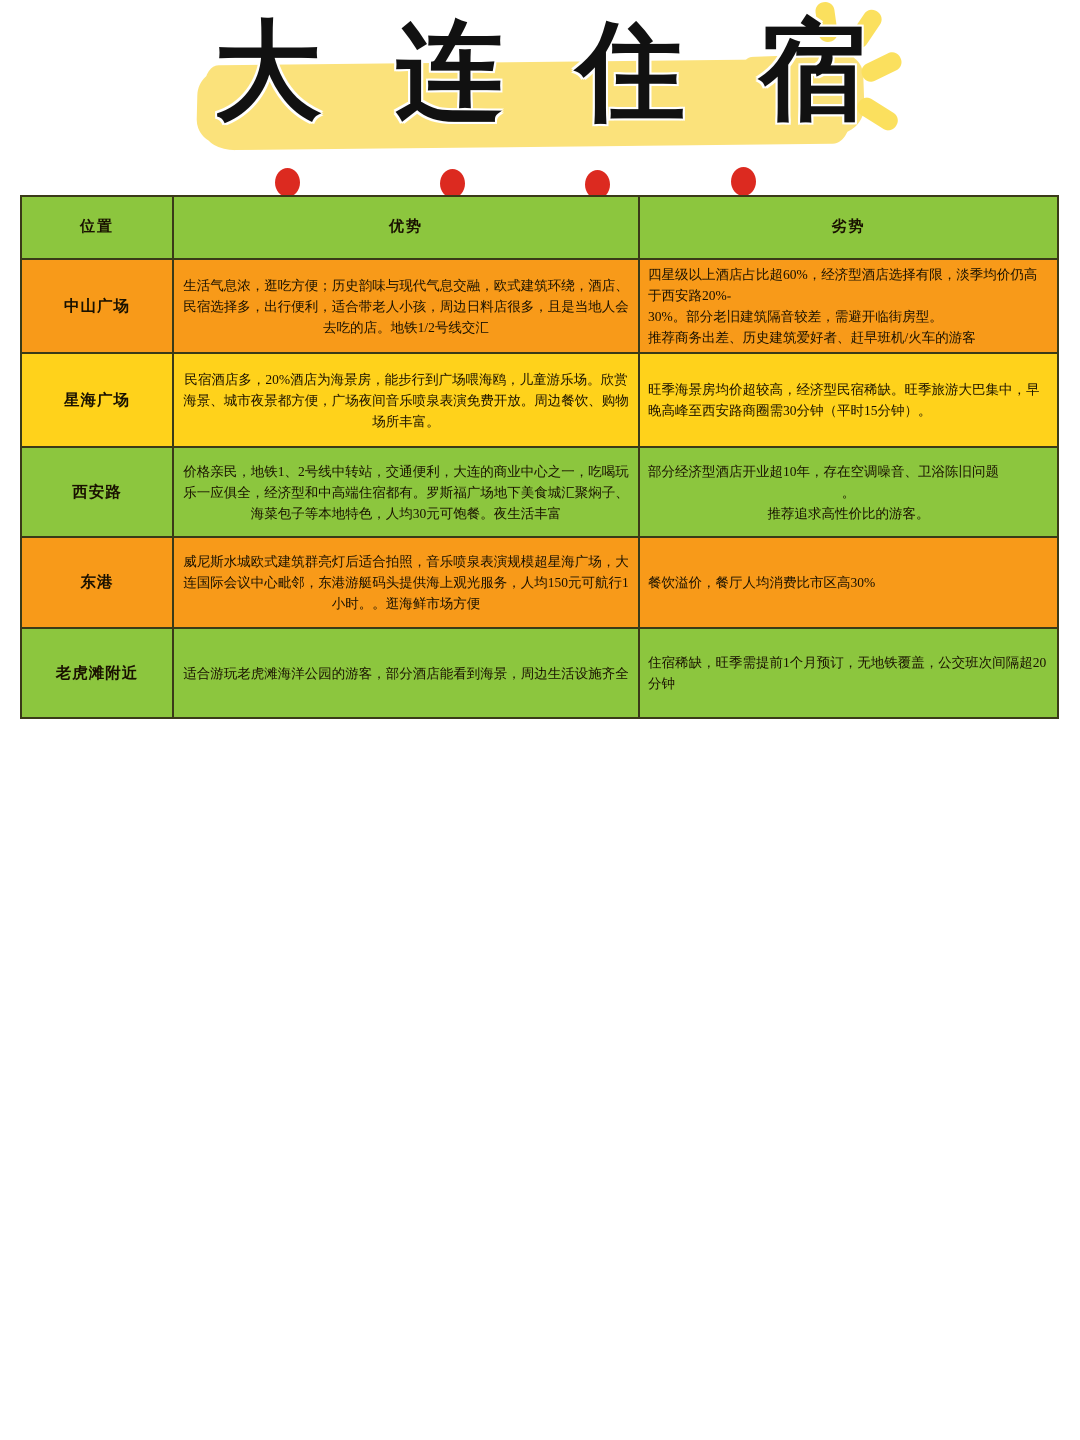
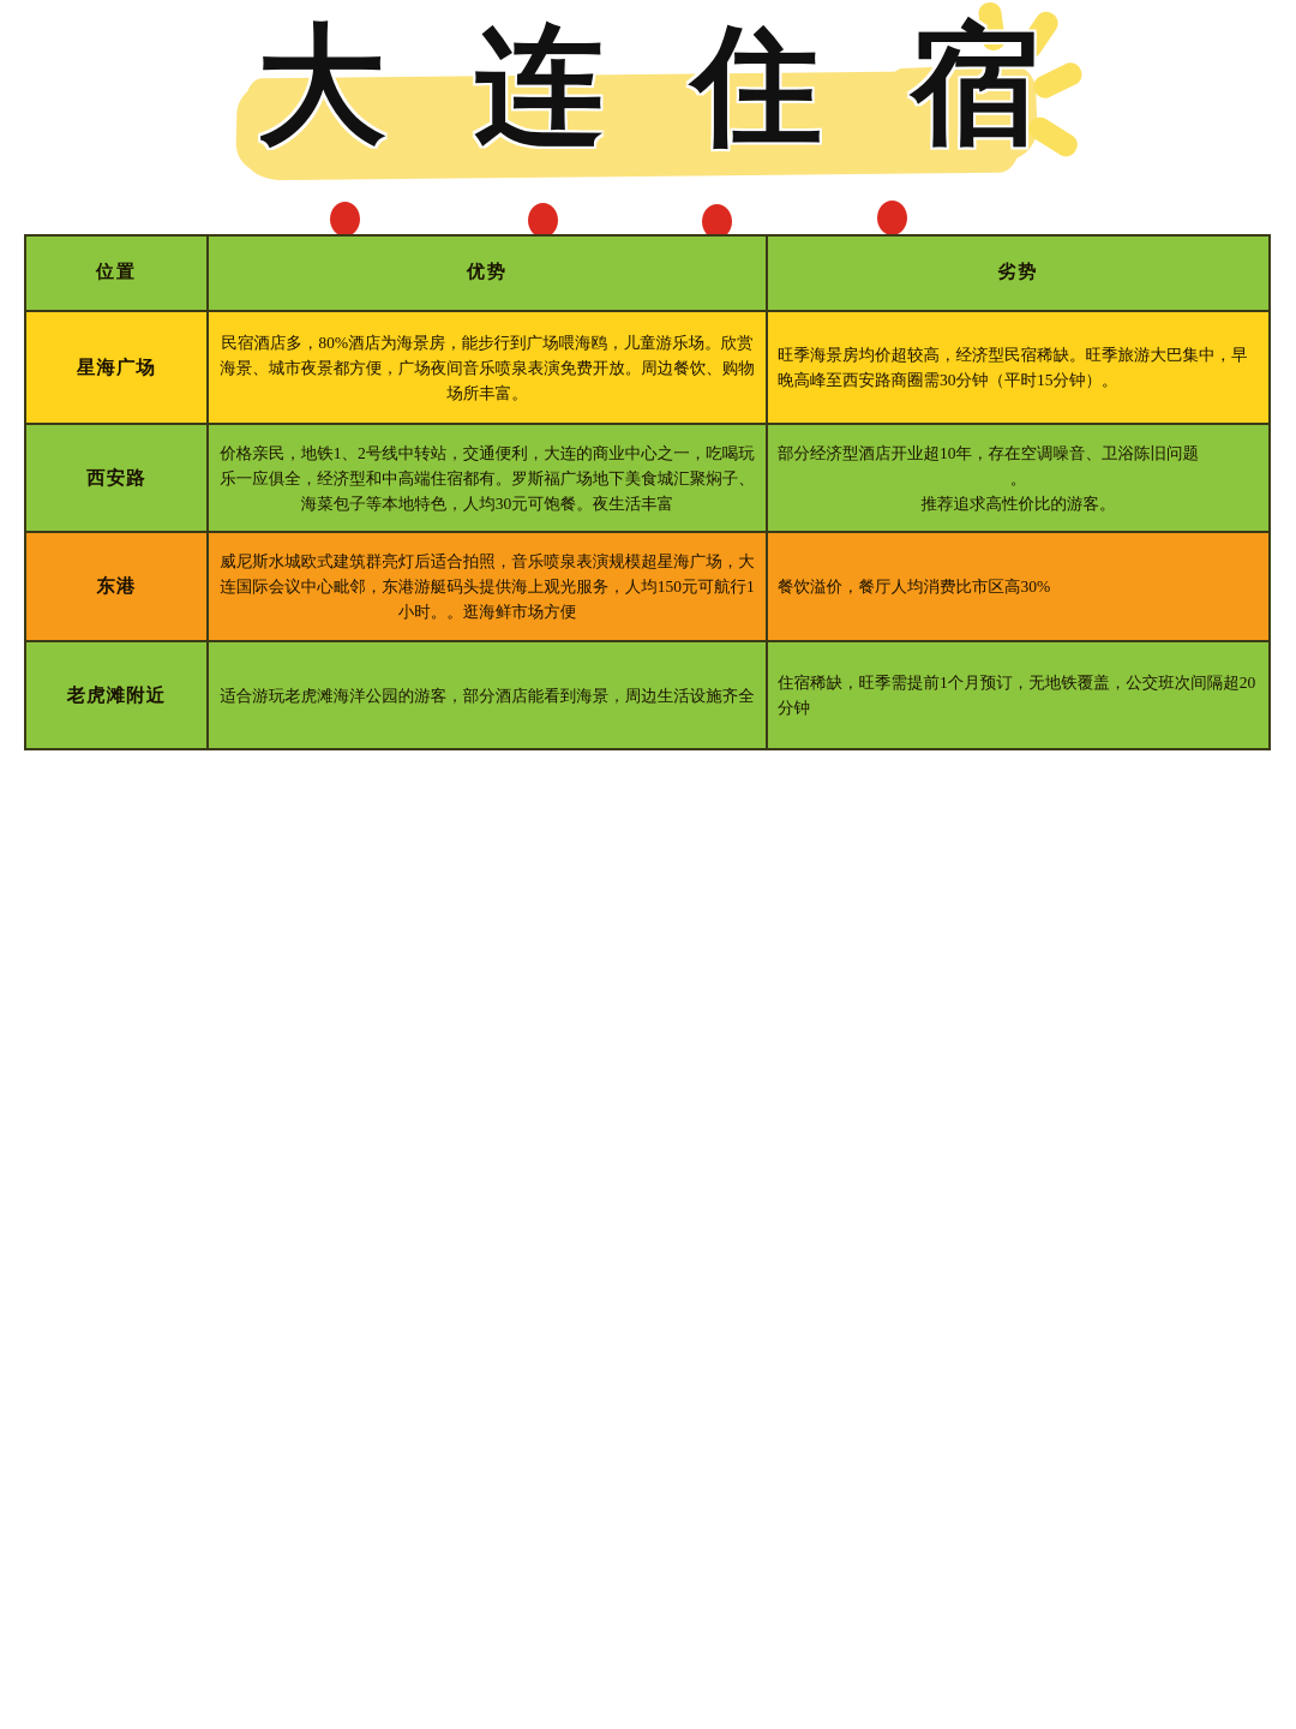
  大 连 住 宿
  位置	优势	劣势
- 中山广场	生活气息浓，逛吃方便；历史韵味与现代气息交融，欧式建筑环绕，酒店、民宿选择多，出行便利，适合带老人小孩，周边日料店很多，且是当地人会去吃的店。地铁1/2号线交汇	四星级以上酒店占比超60%，经济型酒店选择有限，淡季均价仍高于西安路20%- 30%。部分老旧建筑隔音较差，需避开临街房型。 推荐商务出差、历史建筑爱好者、赶早班机/火车的游客
- 星海广场	民宿酒店多，20%酒店为海景房，能步行到广场喂海鸥，儿童游乐场。欣赏海景、城市夜景都方便，广场夜间音乐喷泉表演免费开放。周边餐饮、购物场所丰富。	旺季海景房均价超较高，经济型民宿稀缺。旺季旅游大巴集中，早晚高峰至西安路商圈需30分钟（平时15分钟）。
+ 星海广场	民宿酒店多，80%酒店为海景房，能步行到广场喂海鸥，儿童游乐场。欣赏海景、城市夜景都方便，广场夜间音乐喷泉表演免费开放。周边餐饮、购物场所丰富。	旺季海景房均价超较高，经济型民宿稀缺。旺季旅游大巴集中，早晚高峰至西安路商圈需30分钟（平时15分钟）。
  西安路	价格亲民，地铁1、2号线中转站，交通便利，大连的商业中心之一，吃喝玩乐一应俱全，经济型和中高端住宿都有。罗斯福广场地下美食城汇聚焖子、海菜包子等本地特色，人均30元可饱餐。夜生活丰富	部分经济型酒店开业超10年，存在空调噪音、卫浴陈旧问题 。 推荐追求高性价比的游客。
  东港	威尼斯水城欧式建筑群亮灯后适合拍照，音乐喷泉表演规模超星海广场，大连国际会议中心毗邻，东港游艇码头提供海上观光服务，人均150元可航行1小时。。逛海鲜市场方便	餐饮溢价，餐厅人均消费比市区高30%
  老虎滩附近	适合游玩老虎滩海洋公园的游客，部分酒店能看到海景，周边生活设施齐全	住宿稀缺，旺季需提前1个月预订，无地铁覆盖，公交班次间隔超20分钟
